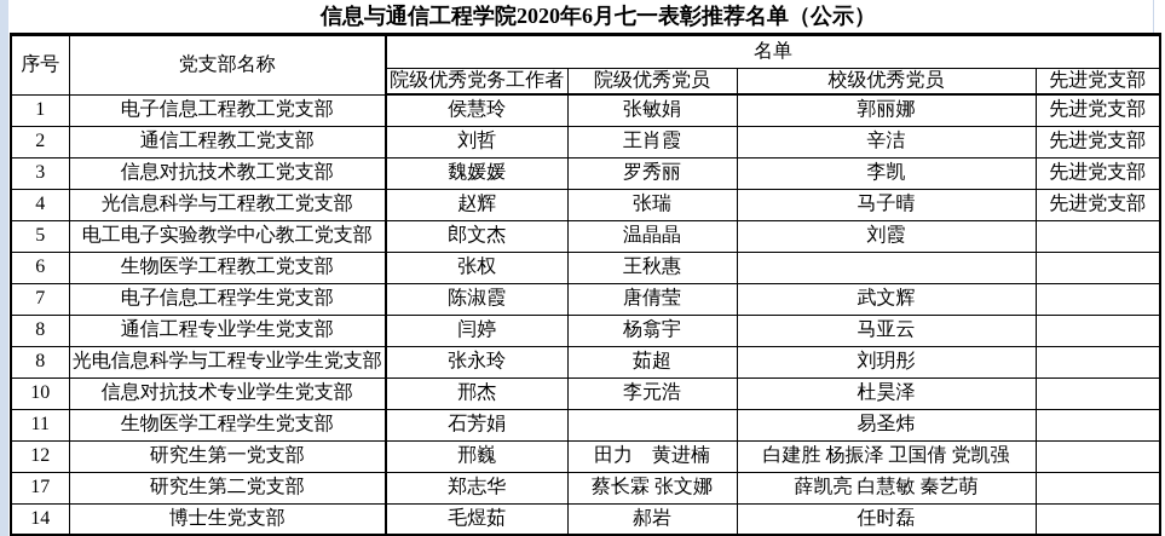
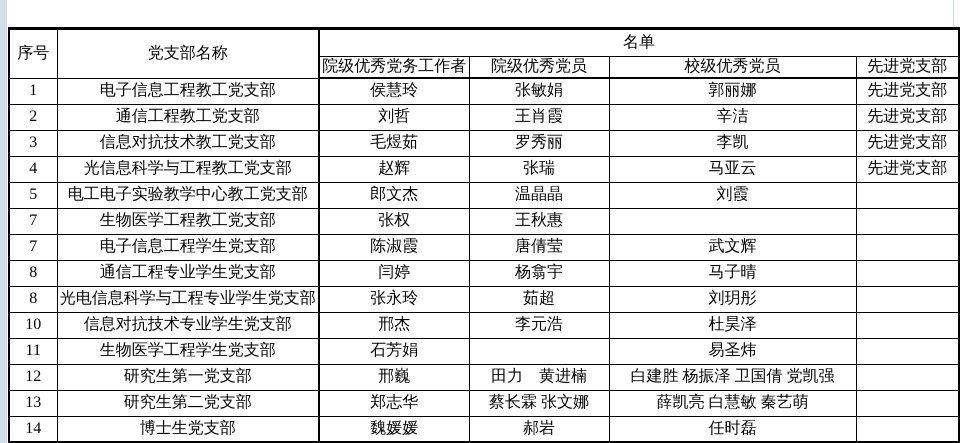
- 信息与通信工程学院2020年6月七一表彰推荐名单（公示）
  序号	党支部名称	名单
  院级优秀党务工作者	院级优秀党员	校级优秀党员	先进党支部
  1	电子信息工程教工党支部	侯慧玲	张敏娟	郭丽娜	先进党支部
  2	通信工程教工党支部	刘哲	王肖霞	辛洁	先进党支部
- 3	信息对抗技术教工党支部	魏媛媛	罗秀丽	李凯	先进党支部
+ 3	信息对抗技术教工党支部	毛煜茹	罗秀丽	李凯	先进党支部
- 4	光信息科学与工程教工党支部	赵辉	张瑞	马子晴	先进党支部
+ 4	光信息科学与工程教工党支部	赵辉	张瑞	马亚云	先进党支部
  5	电工电子实验教学中心教工党支部	郎文杰	温晶晶	刘霞
- 6	生物医学工程教工党支部	张权	王秋惠
+ 7	生物医学工程教工党支部	张权	王秋惠
  7	电子信息工程学生党支部	陈淑霞	唐倩莹	武文辉
- 8	通信工程专业学生党支部	闫婷	杨翕宇	马亚云
+ 8	通信工程专业学生党支部	闫婷	杨翕宇	马子晴
  8	光电信息科学与工程专业学生党支部	张永玲	茹超	刘玥彤
  10	信息对抗技术专业学生党支部	邢杰	李元浩	杜昊泽
  11	生物医学工程学生党支部	石芳娟		易圣炜
  12	研究生第一党支部	邢巍	田力 黄进楠	白建胜 杨振泽 卫国倩 党凯强
- 17	研究生第二党支部	郑志华	蔡长霖 张文娜	薛凯亮 白慧敏 秦艺萌
+ 13	研究生第二党支部	郑志华	蔡长霖 张文娜	薛凯亮 白慧敏 秦艺萌
- 14	博士生党支部	毛煜茹	郝岩	任时磊
+ 14	博士生党支部	魏媛媛	郝岩	任时磊
